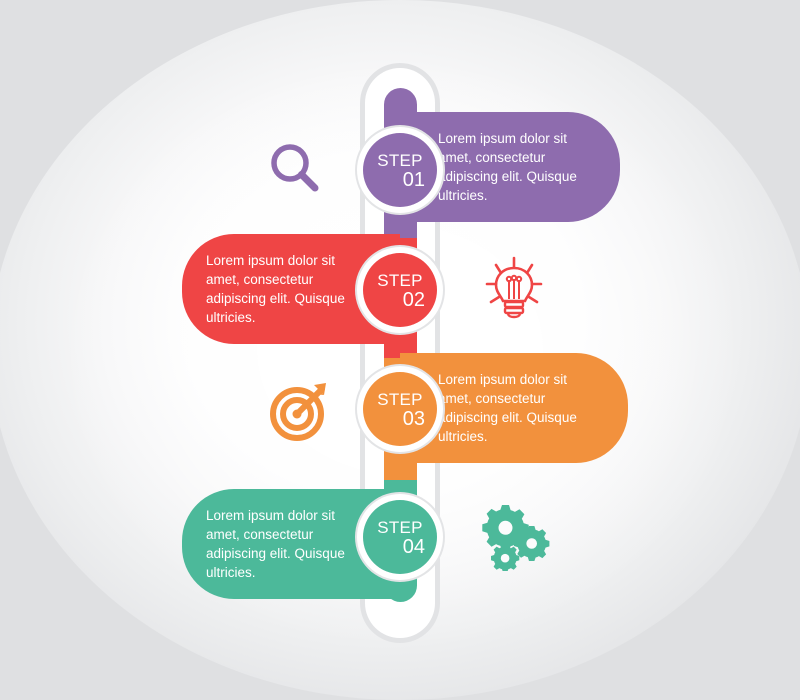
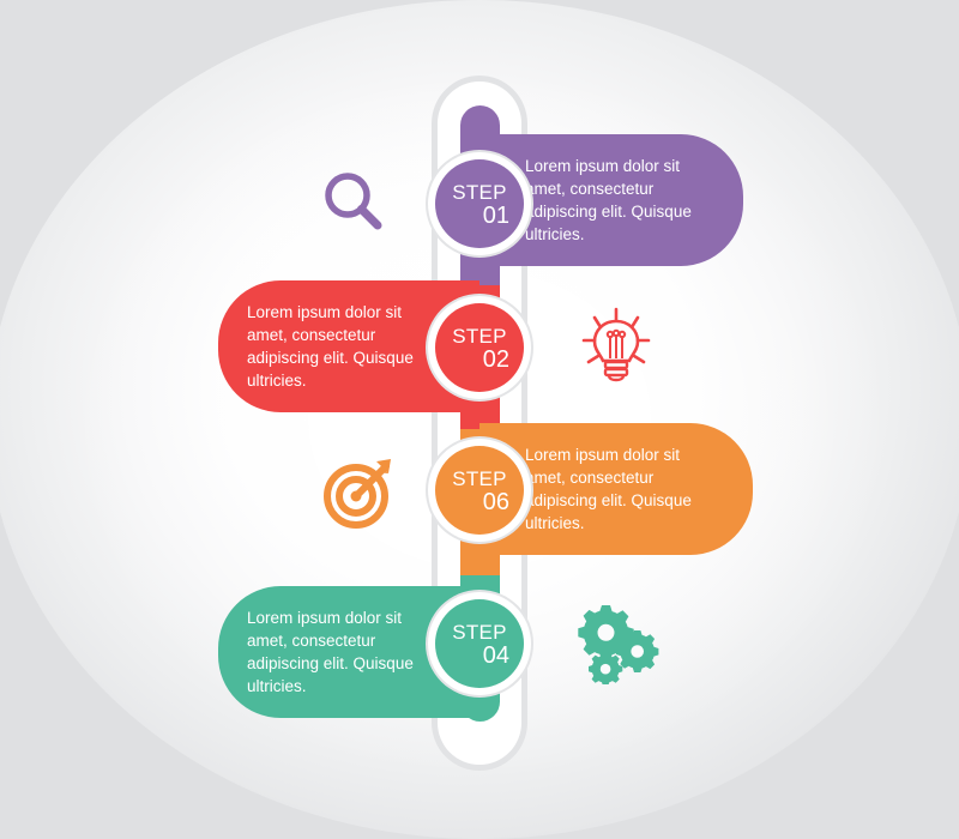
  Lorem ipsum dolor sit amet, consectetur adipiscing elit. Quisque ultricies.
  STEP
  01
  Lorem ipsum dolor sit amet, consectetur adipiscing elit. Quisque ultricies.
  STEP
  02
  Lorem ipsum dolor sit amet, consectetur adipiscing elit. Quisque ultricies.
  STEP
- 03
+ 06
  Lorem ipsum dolor sit amet, consectetur adipiscing elit. Quisque ultricies.
  STEP
  04
